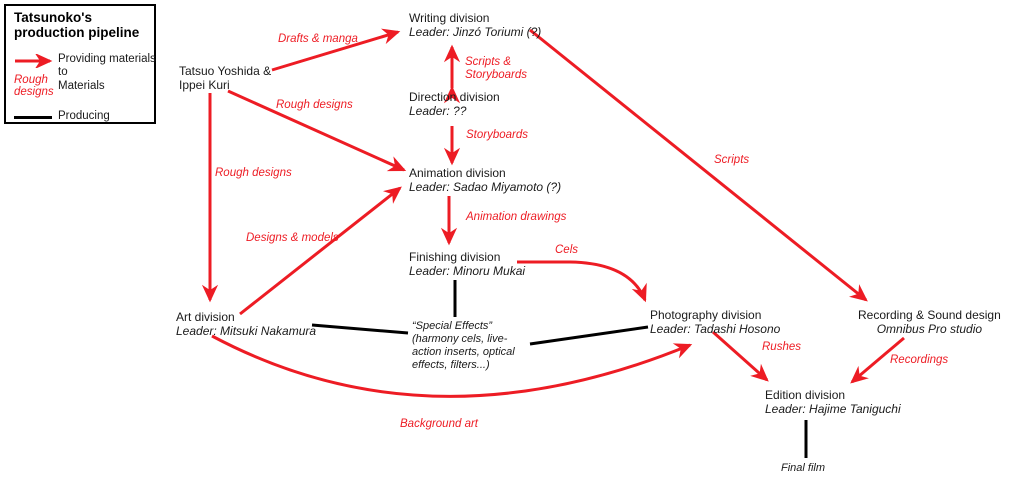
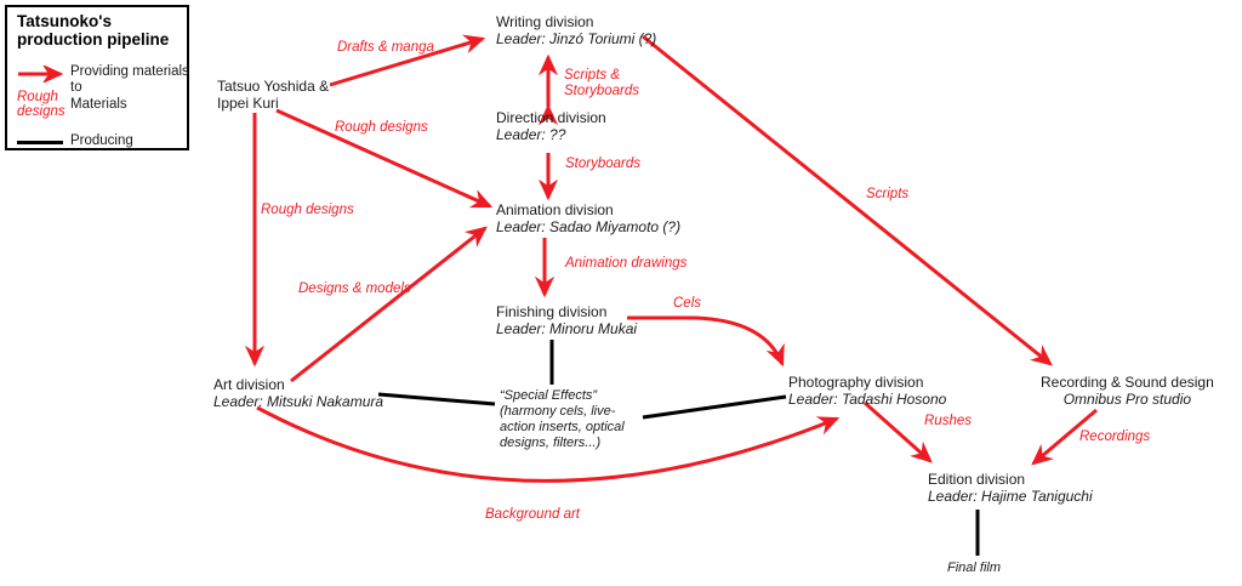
  Tatsunoko's
  production pipeline
  Providing materials to
  Rough
  designs
  Materials
  Producing
  Tatsuo Yoshida &
  Ippei Kuri
  Writing division
  Leader: Jinzó Toriumi (?)
  Direction division
  Leader: ??
  Animation division
  Leader: Sadao Miyamoto (?)
  Finishing division
  Leader: Minoru Mukai
  Art division
  Leader: Mitsuki Nakamura
  Photography division
  Leader: Tadashi Hosono
  Recording & Sound design
  Omnibus Pro studio
  Edition division
  Leader: Hajime Taniguchi
  “Special Effects”
- (harmony cels, live-action inserts, optical effects, filters...)
+ (harmony cels, live-action inserts, optical designs, filters...)
  Final film
  Drafts & manga
  Scripts &
  Storyboards
  Storyboards
  Rough designs
  Rough designs
  Designs & models
  Animation drawings
  Cels
  Scripts
  Background art
  Rushes
  Recordings
